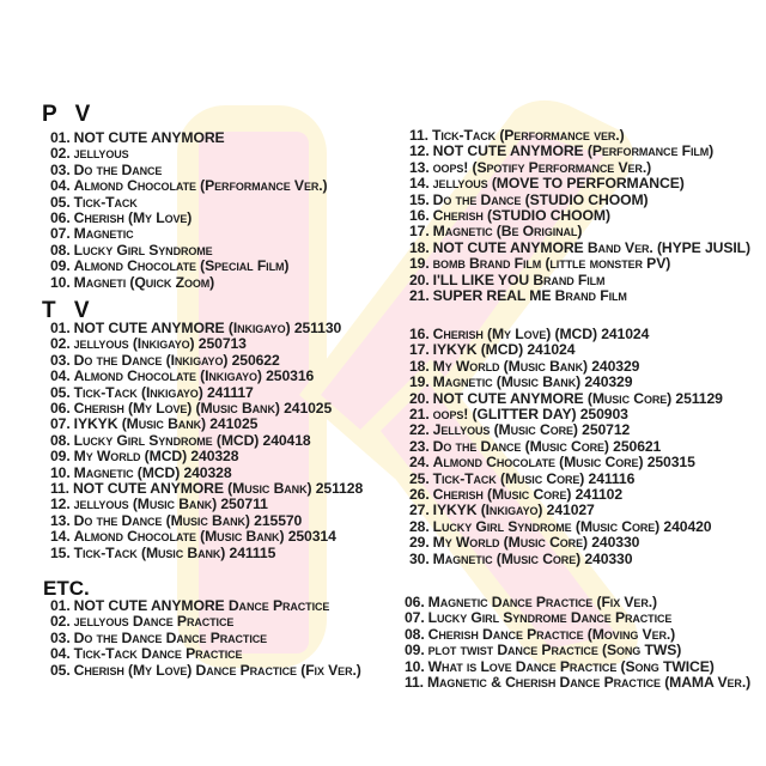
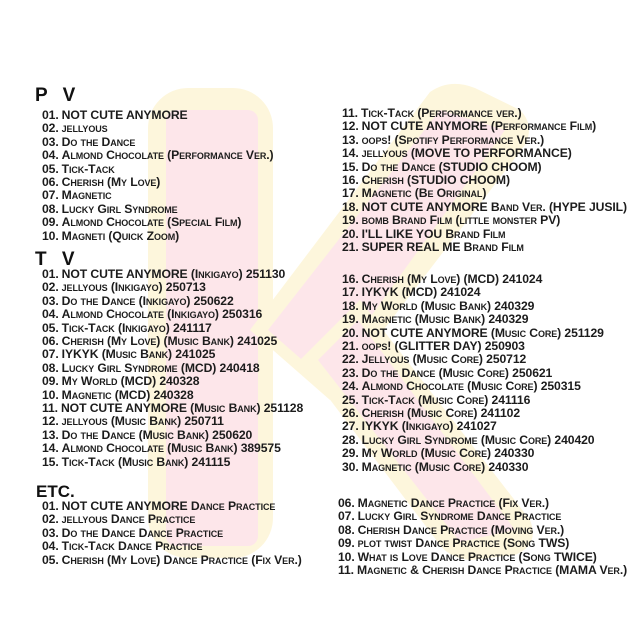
  P V
  01. NOT CUTE ANYMORE
  02. jellyous
  03. Do the Dance
  04. Almond Chocolate (Performance Ver.)
  05. Tick-Tack
  06. Cherish (My Love)
  07. Magnetic
  08. Lucky Girl Syndrome
  09. Almond Chocolate (Special Film)
  10. Magneti (Quick Zoom)
  11. Tick-Tack (Performance ver.)
  12. NOT CUTE ANYMORE (Performance Film)
  13. oops! (Spotify Performance Ver.)
  14. jellyous (MOVE TO PERFORMANCE)
  15. Do the Dance (STUDIO CHOOM)
  16. Cherish (STUDIO CHOOM)
  17. Magnetic (Be Original)
  18. NOT CUTE ANYMORE Band Ver. (HYPE JUSIL)
  19. bomb Brand Film (little monster PV)
  20. I'LL LIKE YOU Brand Film
  21. SUPER REAL ME Brand Film
  T V
  01. NOT CUTE ANYMORE (Inkigayo) 251130
  02. jellyous (Inkigayo) 250713
  03. Do the Dance (Inkigayo) 250622
  04. Almond Chocolate (Inkigayo) 250316
  05. Tick-Tack (Inkigayo) 241117
  06. Cherish (My Love) (Music Bank) 241025
  07. IYKYK (Music Bank) 241025
  08. Lucky Girl Syndrome (MCD) 240418
  09. My World (MCD) 240328
  10. Magnetic (MCD) 240328
  11. NOT CUTE ANYMORE (Music Bank) 251128
  12. jellyous (Music Bank) 250711
- 13. Do the Dance (Music Bank) 215570
+ 13. Do the Dance (Music Bank) 250620
- 14. Almond Chocolate (Music Bank) 250314
+ 14. Almond Chocolate (Music Bank) 389575
  15. Tick-Tack (Music Bank) 241115
  16. Cherish (My Love) (MCD) 241024
  17. IYKYK (MCD) 241024
  18. My World (Music Bank) 240329
  19. Magnetic (Music Bank) 240329
  20. NOT CUTE ANYMORE (Music Core) 251129
  21. oops! (GLITTER DAY) 250903
  22. Jellyous (Music Core) 250712
  23. Do the Dance (Music Core) 250621
  24. Almond Chocolate (Music Core) 250315
  25. Tick-Tack (Music Core) 241116
  26. Cherish (Music Core) 241102
  27. IYKYK (Inkigayo) 241027
  28. Lucky Girl Syndrome (Music Core) 240420
  29. My World (Music Core) 240330
  30. Magnetic (Music Core) 240330
  ETC.
  01. NOT CUTE ANYMORE Dance Practice
  02. jellyous Dance Practice
  03. Do the Dance Dance Practice
  04. Tick-Tack Dance Practice
  05. Cherish (My Love) Dance Practice (Fix Ver.)
  06. Magnetic Dance Practice (Fix Ver.)
  07. Lucky Girl Syndrome Dance Practice
  08. Cherish Dance Practice (Moving Ver.)
  09. plot twist Dance Practice (Song TWS)
  10. What is Love Dance Practice (Song TWICE)
  11. Magnetic & Cherish Dance Practice (MAMA Ver.)
